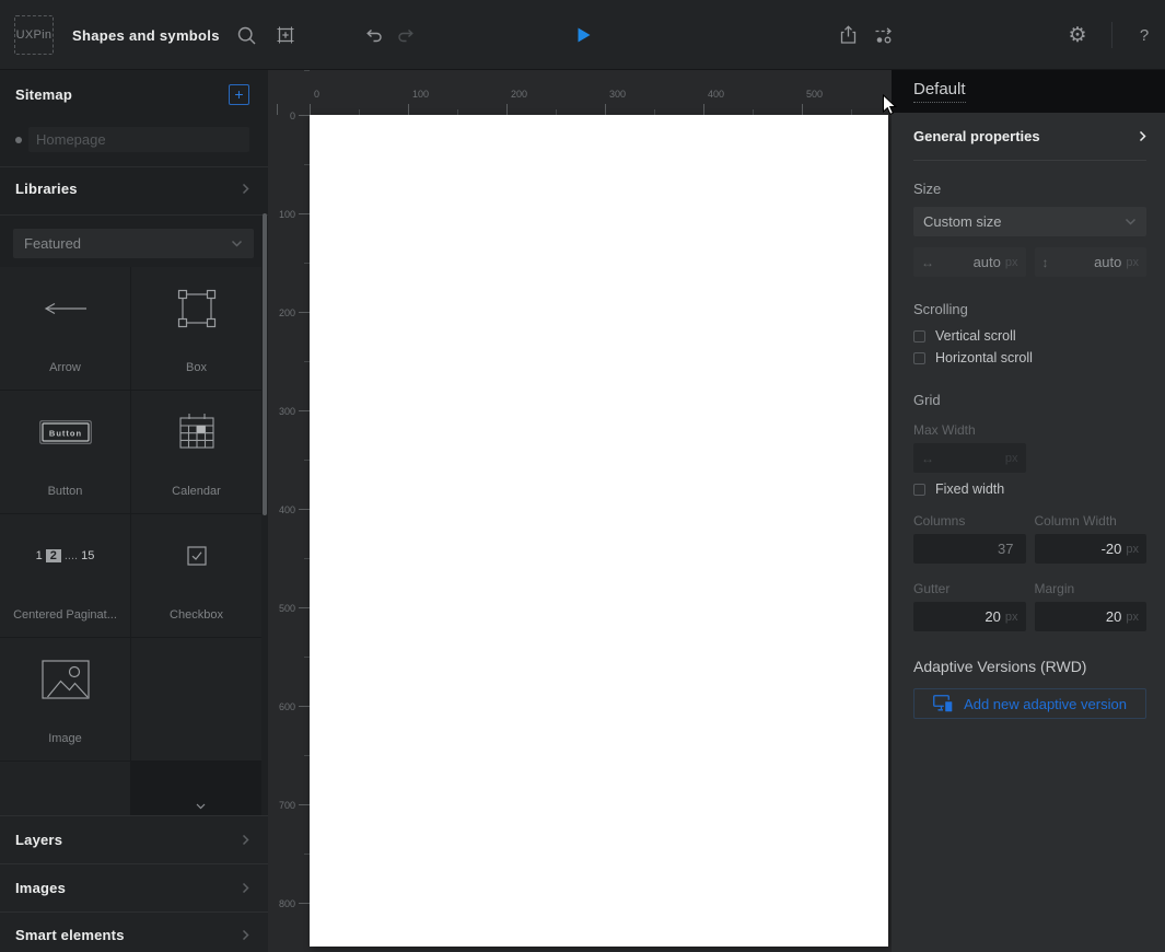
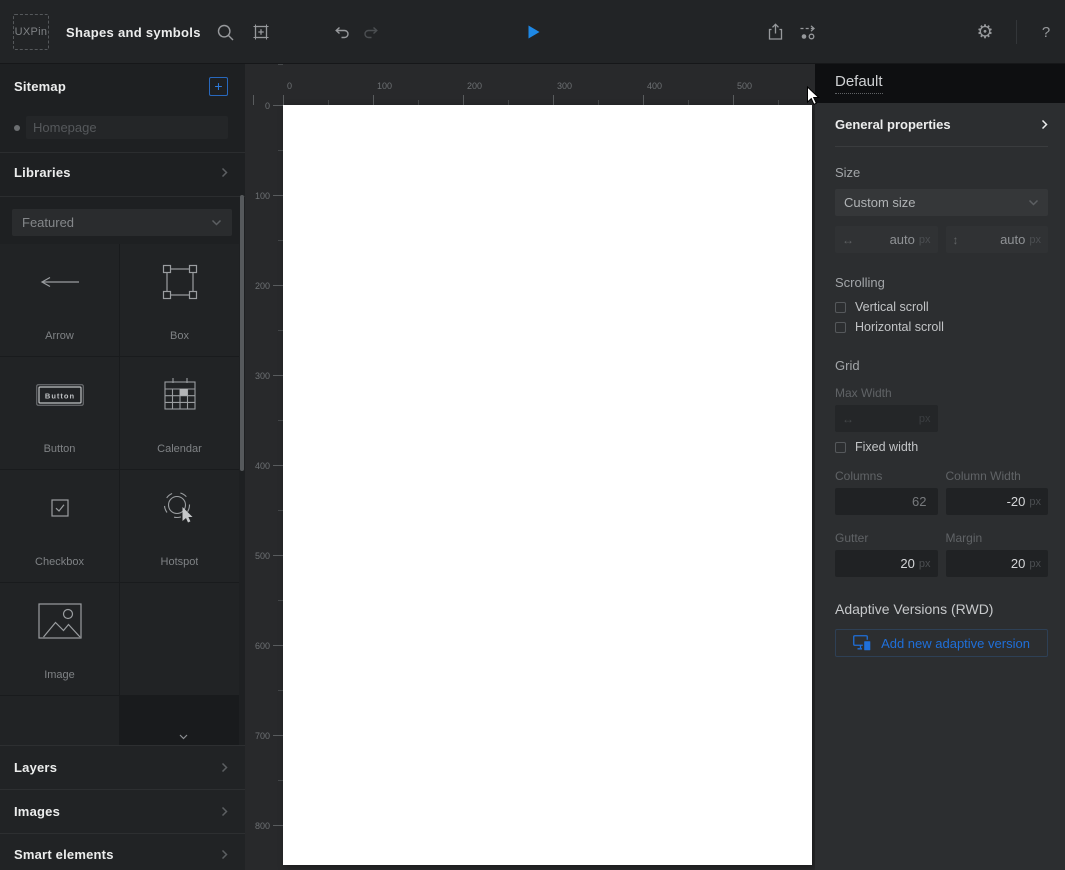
  UXPin
  Shapes and symbols
  ⚙
  ?
  Sitemap
  +
  Homepage
  Libraries
  Featured
  Arrow
  Box
  Button
  Button
  Calendar
- 1
- 2
- ....
- 15
- Centered Paginat...
  Checkbox
+ Hotspot
  Image
  Layers
  Images
  Smart elements
  0
  100
  200
  300
  400
  500
  0
  100
  200
  300
  400
  500
  600
  700
  800
  Default
  General properties
  Size
  Custom size
  ↔
  auto
  px
  ↕
  auto
  px
  Scrolling
  Vertical scroll
  Horizontal scroll
  Grid
  Max Width
  ↔
  Fixed width
  Columns
  Column Width
- 37
+ 62
  -20
  px
  Gutter
  Margin
  20
  px
  20
  px
  Adaptive Versions (RWD)
  Add new adaptive version
